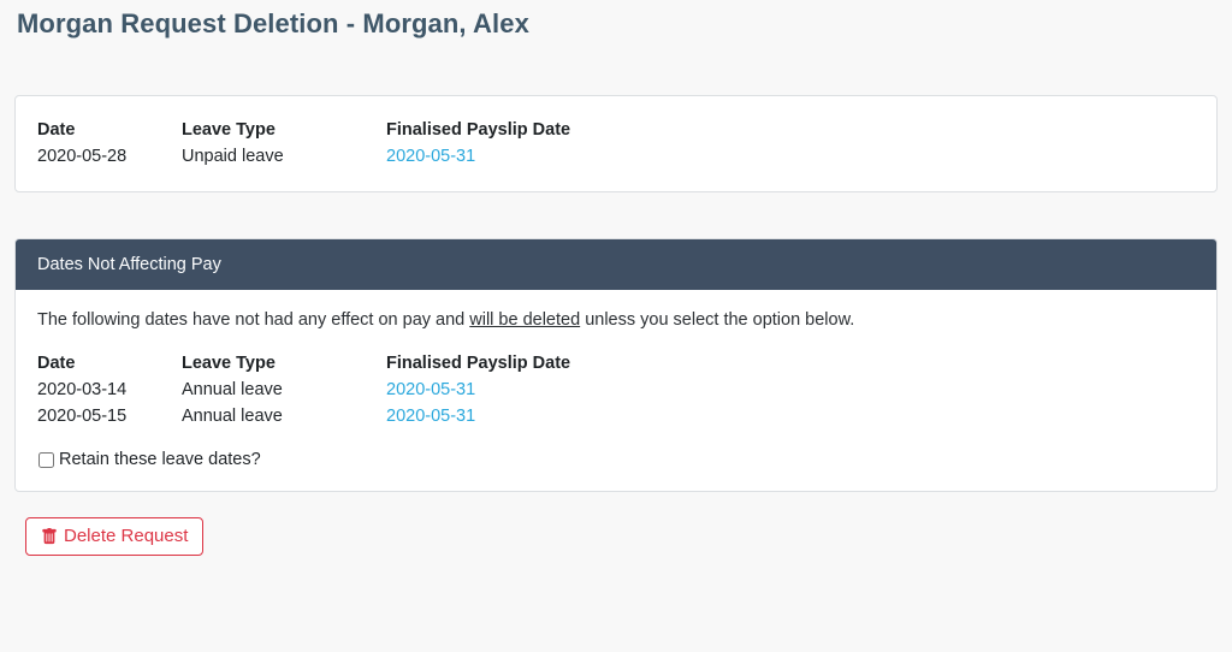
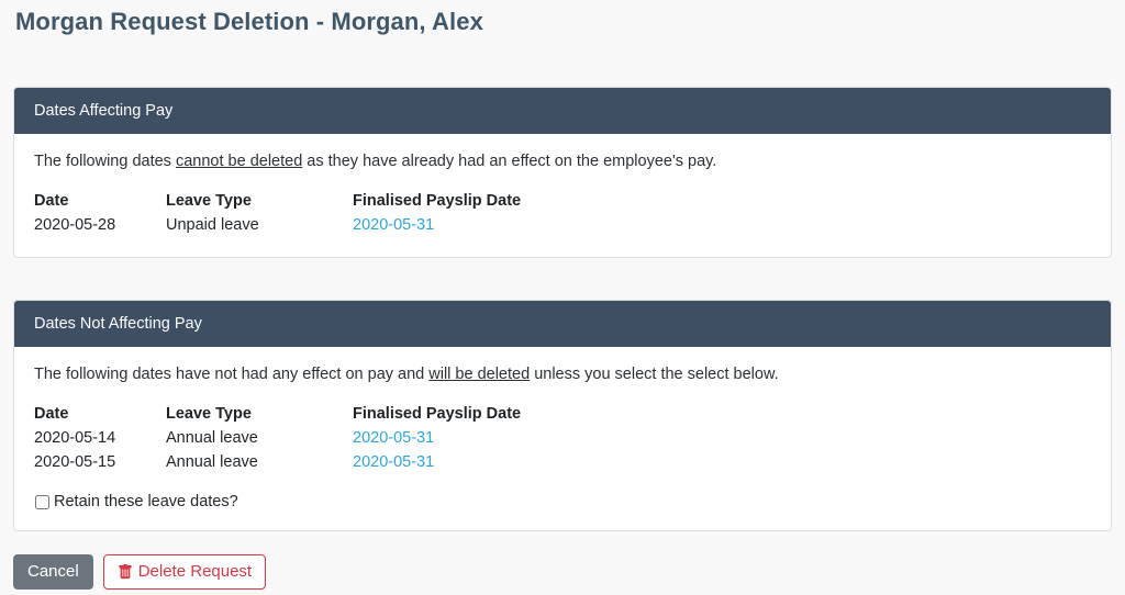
  Morgan Request Deletion - Morgan, Alex
+ Dates Affecting Pay
+ The following dates cannot be deleted as they have already had an effect on the employee's pay.
  Date
  Leave Type
  Finalised Payslip Date
  2020-05-28
  Unpaid leave
  2020-05-31
  Dates Not Affecting Pay
- The following dates have not had any effect on pay and will be deleted unless you select the option below.
+ The following dates have not had any effect on pay and will be deleted unless you select the select below.
  Date
  Leave Type
  Finalised Payslip Date
- 2020-03-14
+ 2020-05-14
  Annual leave
  2020-05-31
  2020-05-15
  Annual leave
  2020-05-31
  Retain these leave dates?
+ Cancel
  Delete Request
